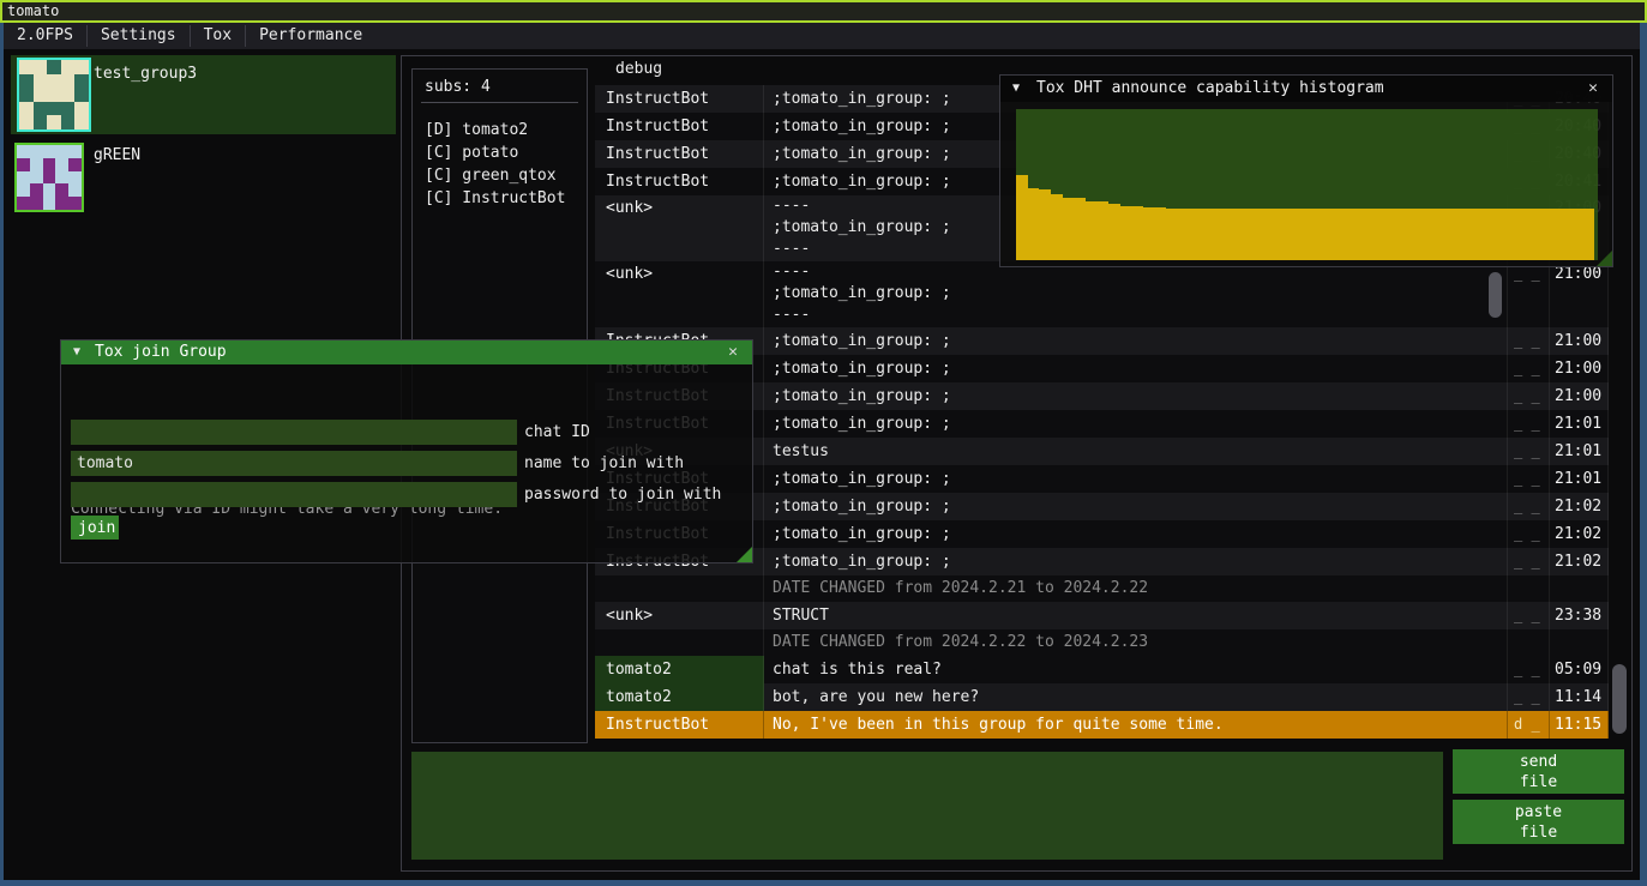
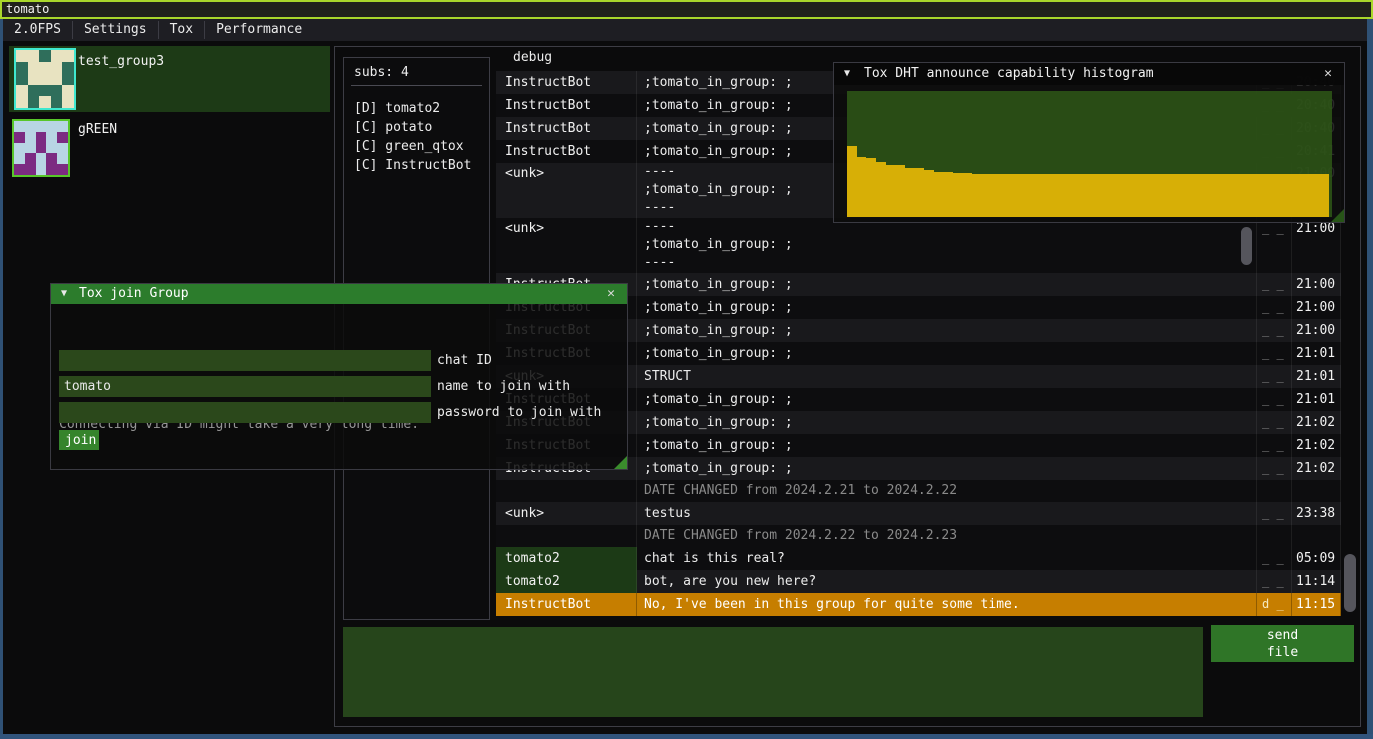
  tomato
  2.0FPS
  Settings
  Tox
  Performance
  test_group3
  gREEN
  subs: 4
  [D] tomato2
  [C] potato
  [C] green_qtox
  [C] InstructBot
  debug
  InstructBot
  ;tomato_in_group: ;
  InstructBot
  ;tomato_in_group: ;
  20:40
  InstructBot
  ;tomato_in_group: ;
  20:40
  InstructBot
  ;tomato_in_group: ;
  20:41
  <unk>
  ----
  ;tomato_in_group: ;
  ----
  _ _
  <unk>
  ----
  ;tomato_in_group: ;
  ----
  _ _
  21:00
  ;tomato_in_group: ;
  _ _
  21:00
  InstructBot
  ;tomato_in_group: ;
  _ _
  21:00
  InstructBot
  ;tomato_in_group: ;
  _ _
  21:00
  InstructBot
  ;tomato_in_group: ;
  _ _
  21:01
  <unk>
- testus
+ STRUCT
  _ _
  21:01
  InstructBot
  ;tomato_in_group: ;
  _ _
  21:01
  InstructBot
  ;tomato_in_group: ;
  _ _
  21:02
  InstructBot
  ;tomato_in_group: ;
  _ _
  21:02
  InstructBot
  ;tomato_in_group: ;
  _ _
  21:02
  DATE CHANGED from 2024.2.21 to 2024.2.22
  <unk>
- STRUCT
+ testus
  _ _
  23:38
  DATE CHANGED from 2024.2.22 to 2024.2.23
  tomato2
  chat is this real?
  _ _
  05:09
  tomato2
  bot, are you new here?
  _ _
  11:14
  InstructBot
  No, I've been in this group for quite some time.
  d _
  11:15
  send file
- paste file
  ▼
  Tox DHT announce capability histogram
  ✕
  ▼
  Tox join Group
  ✕
  Connecting via ID might take a very long time.
  chat ID
  tomato
  name to join with
  password to join with
  join
